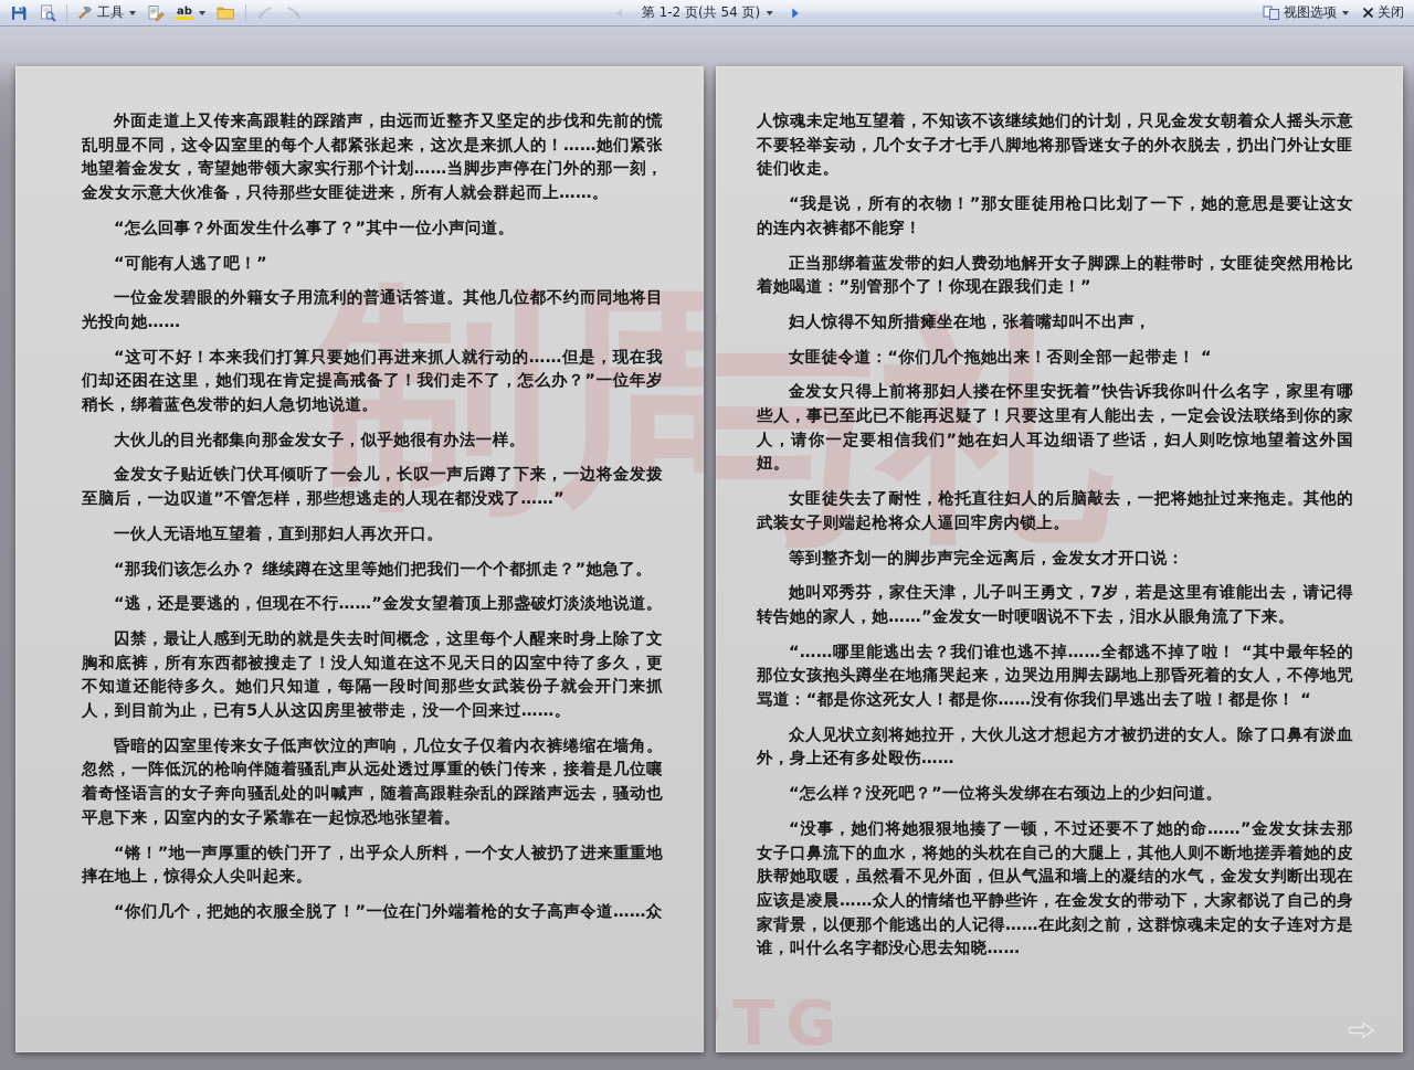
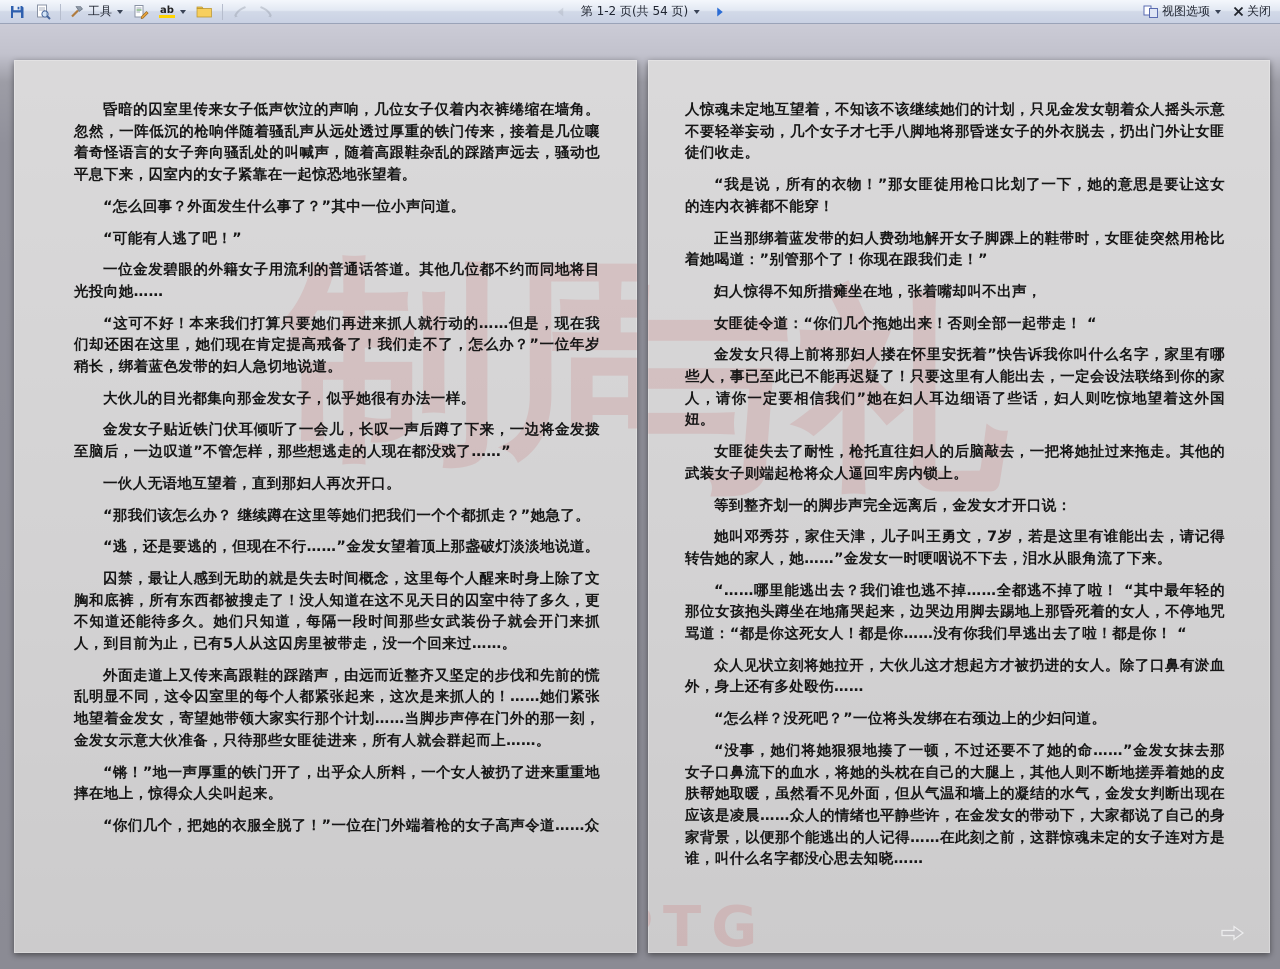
  工具
  ab
  第 1-2 页(共 54 页)
  视图选项
  关闭
  制周
- 外面走道上又传来高跟鞋的踩踏声，由远而近整齐又坚定的步伐和先前的慌乱明显不同，这令囚室里的每个人都紧张起来，这次是来抓人的！……她们紧张地望着金发女，寄望她带领大家实行那个计划……当脚步声停在门外的那一刻，金发女示意大伙准备，只待那些女匪徒进来，所有人就会群起而上……。
+ 昏暗的囚室里传来女子低声饮泣的声响，几位女子仅着内衣裤绻缩在墙角。忽然，一阵低沉的枪响伴随着骚乱声从远处透过厚重的铁门传来，接着是几位嚷着奇怪语言的女子奔向骚乱处的叫喊声，随着高跟鞋杂乱的踩踏声远去，骚动也平息下来，囚室内的女子紧靠在一起惊恐地张望着。
  “怎么回事？外面发生什么事了？”其中一位小声问道。
  “可能有人逃了吧！”
  一位金发碧眼的外籍女子用流利的普通话答道。其他几位都不约而同地将目光投向她……
  “这可不好！本来我们打算只要她们再进来抓人就行动的……但是，现在我们却还困在这里，她们现在肯定提高戒备了！我们走不了，怎么办？”一位年岁稍长，绑着蓝色发带的妇人急切地说道。
  大伙儿的目光都集向那金发女子，似乎她很有办法一样。
  金发女子贴近铁门伏耳倾听了一会儿，长叹一声后蹲了下来，一边将金发拨至脑后，一边叹道”不管怎样，那些想逃走的人现在都没戏了……”
  一伙人无语地互望着，直到那妇人再次开口。
  “那我们该怎么办？ 继续蹲在这里等她们把我们一个个都抓走？”她急了。
  “逃，还是要逃的，但现在不行……”金发女望着顶上那盏破灯淡淡地说道。
  囚禁，最让人感到无助的就是失去时间概念，这里每个人醒来时身上除了文胸和底裤，所有东西都被搜走了！没人知道在这不见天日的囚室中待了多久，更不知道还能待多久。她们只知道，每隔一段时间那些女武装份子就会开门来抓人，到目前为止，已有5人从这囚房里被带走，没一个回来过……。
- 昏暗的囚室里传来女子低声饮泣的声响，几位女子仅着内衣裤绻缩在墙角。忽然，一阵低沉的枪响伴随着骚乱声从远处透过厚重的铁门传来，接着是几位嚷着奇怪语言的女子奔向骚乱处的叫喊声，随着高跟鞋杂乱的踩踏声远去，骚动也平息下来，囚室内的女子紧靠在一起惊恐地张望着。
+ 外面走道上又传来高跟鞋的踩踏声，由远而近整齐又坚定的步伐和先前的慌乱明显不同，这令囚室里的每个人都紧张起来，这次是来抓人的！……她们紧张地望着金发女，寄望她带领大家实行那个计划……当脚步声停在门外的那一刻，金发女示意大伙准备，只待那些女匪徒进来，所有人就会群起而上……。
  “锵！”地一声厚重的铁门开了，出乎众人所料，一个女人被扔了进来重重地摔在地上，惊得众人尖叫起来。
  “你们几个，把她的衣服全脱了！”一位在门外端着枪的女子高声令道……众
  与礼
  人惊魂未定地互望着，不知该不该继续她们的计划，只见金发女朝着众人摇头示意不要轻举妄动，几个女子才七手八脚地将那昏迷女子的外衣脱去，扔出门外让女匪徒们收走。
  “我是说，所有的衣物！”那女匪徒用枪口比划了一下，她的意思是要让这女的连内衣裤都不能穿！
  正当那绑着蓝发带的妇人费劲地解开女子脚踝上的鞋带时，女匪徒突然用枪比着她喝道：”别管那个了！你现在跟我们走！”
  妇人惊得不知所措瘫坐在地，张着嘴却叫不出声，
  女匪徒令道：“你们几个拖她出来！否则全部一起带走！ “
  金发女只得上前将那妇人搂在怀里安抚着”快告诉我你叫什么名字，家里有哪些人，事已至此已不能再迟疑了！只要这里有人能出去，一定会设法联络到你的家人，请你一定要相信我们”她在妇人耳边细语了些话，妇人则吃惊地望着这外国妞。
  女匪徒失去了耐性，枪托直往妇人的后脑敲去，一把将她扯过来拖走。其他的武装女子则端起枪将众人逼回牢房内锁上。
  等到整齐划一的脚步声完全远离后，金发女才开口说：
  她叫邓秀芬，家住天津，儿子叫王勇文，7岁，若是这里有谁能出去，请记得转告她的家人，她……”金发女一时哽咽说不下去，泪水从眼角流了下来。
  “……哪里能逃出去？我们谁也逃不掉……全都逃不掉了啦！ “其中最年轻的那位女孩抱头蹲坐在地痛哭起来，边哭边用脚去踢地上那昏死着的女人，不停地咒骂道：“都是你这死女人！都是你……没有你我们早逃出去了啦！都是你！ “
  众人见状立刻将她拉开，大伙儿这才想起方才被扔进的女人。除了口鼻有淤血外，身上还有多处殴伤……
  “怎么样？没死吧？”一位将头发绑在右颈边上的少妇问道。
  “没事，她们将她狠狠地揍了一顿，不过还要不了她的命……”金发女抹去那女子口鼻流下的血水，将她的头枕在自己的大腿上，其他人则不断地搓弄着她的皮肤帮她取暖，虽然看不见外面，但从气温和墙上的凝结的水气，金发女判断出现在应该是凌晨……众人的情绪也平静些许，在金发女的带动下，大家都说了自己的身家背景，以便那个能逃出的人记得……在此刻之前，这群惊魂未定的女子连对方是谁，叫什么名字都没心思去知晓……
